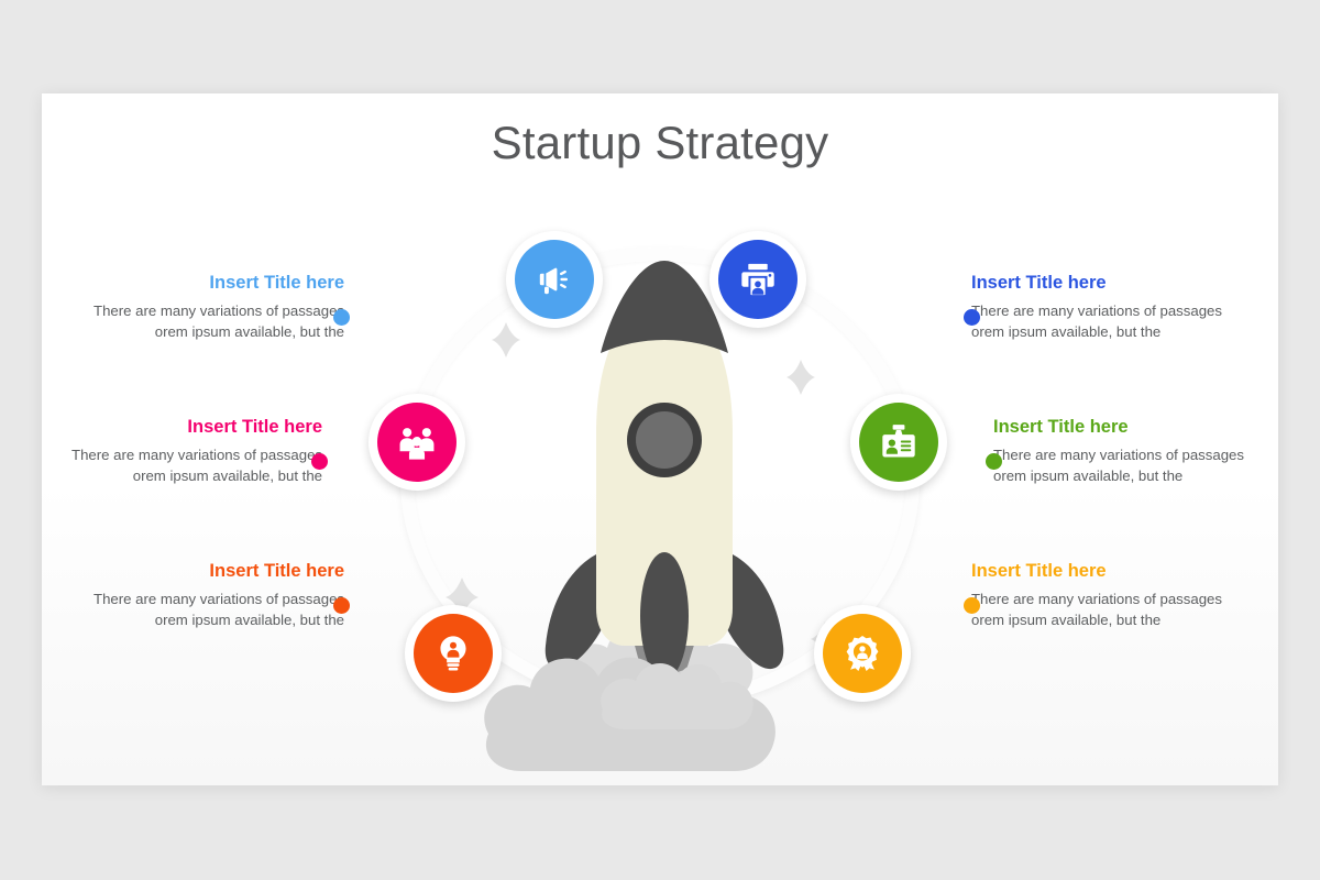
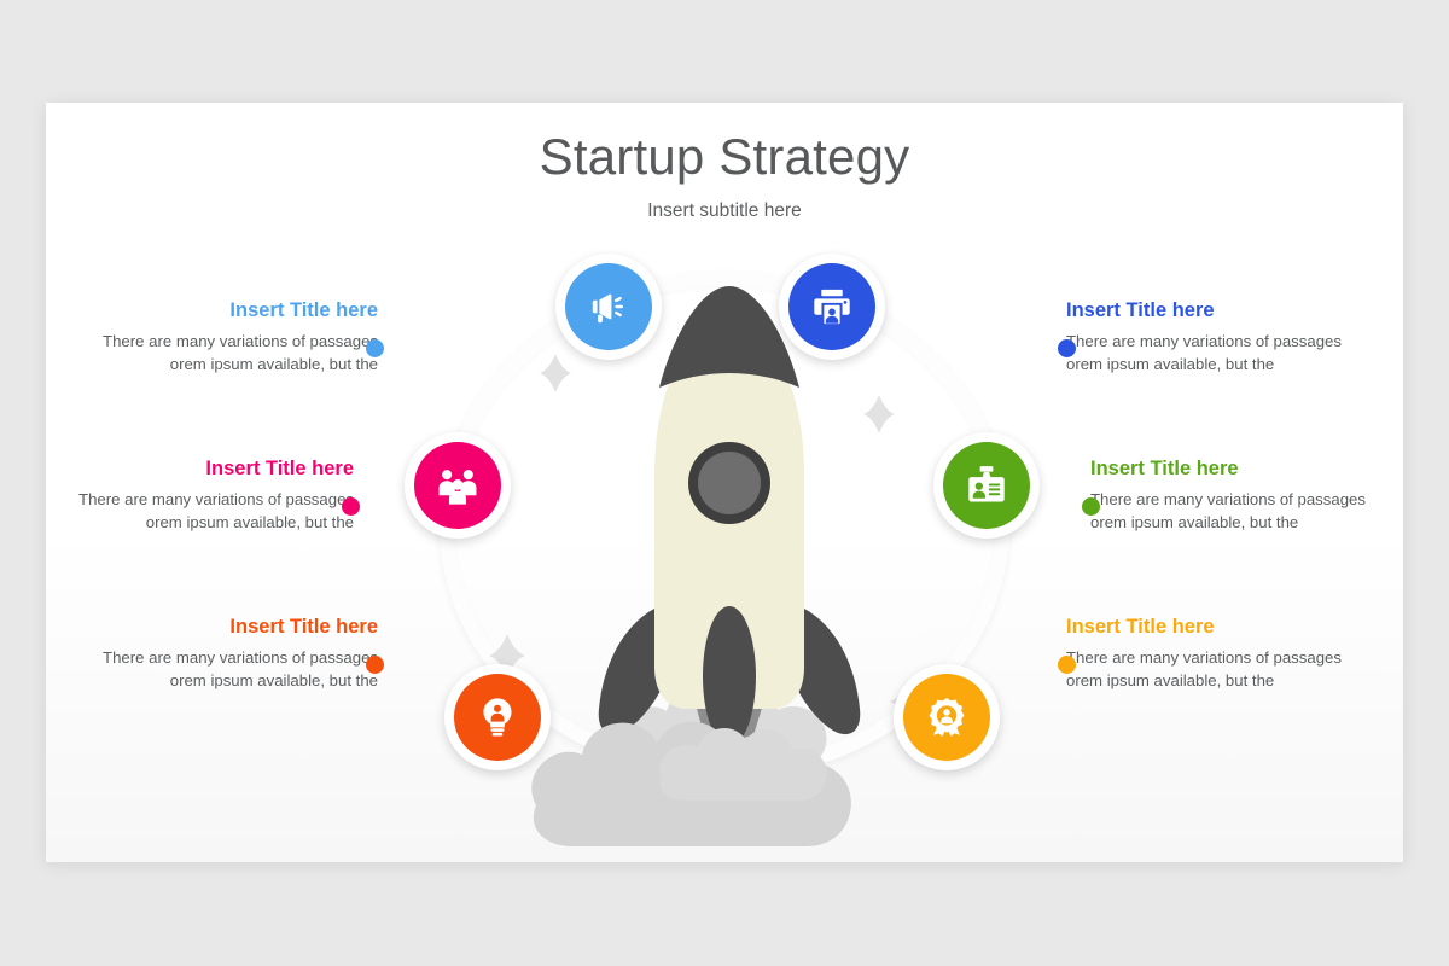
  Startup Strategy
+ Insert subtitle here
  Insert Title here
  There are many variations of passage orem ipsum available, but the
  Insert Title here
  There are many variations of passage orem ipsum available, but the
  Insert Title here
  There are many variations of passage orem ipsum available, but the
  Insert Title here
  here are many variations of passages orem ipsum available, but the
  Insert Title here
  here are many variations of passages orem ipsum available, but the
  Insert Title here
  here are many variations of passages orem ipsum available, but the
